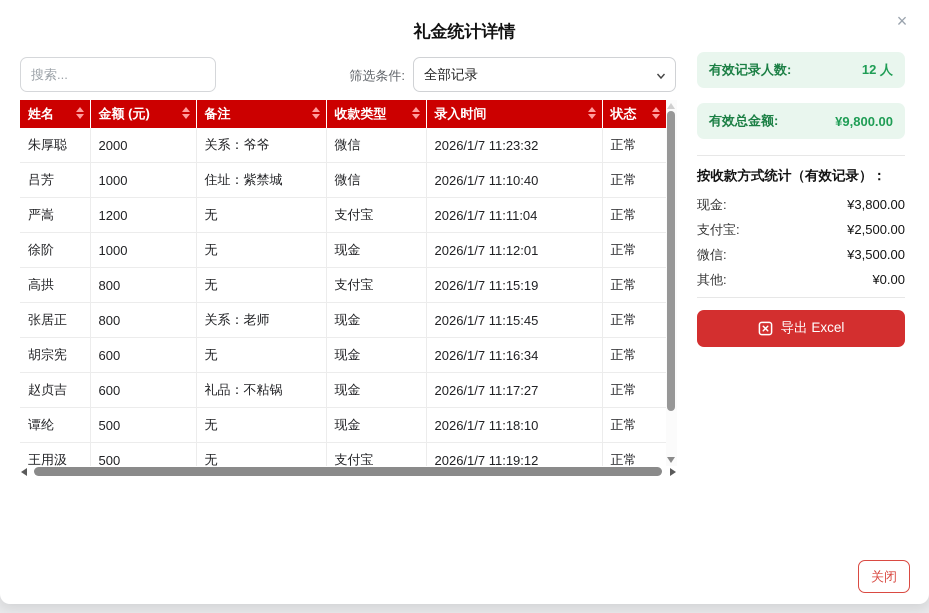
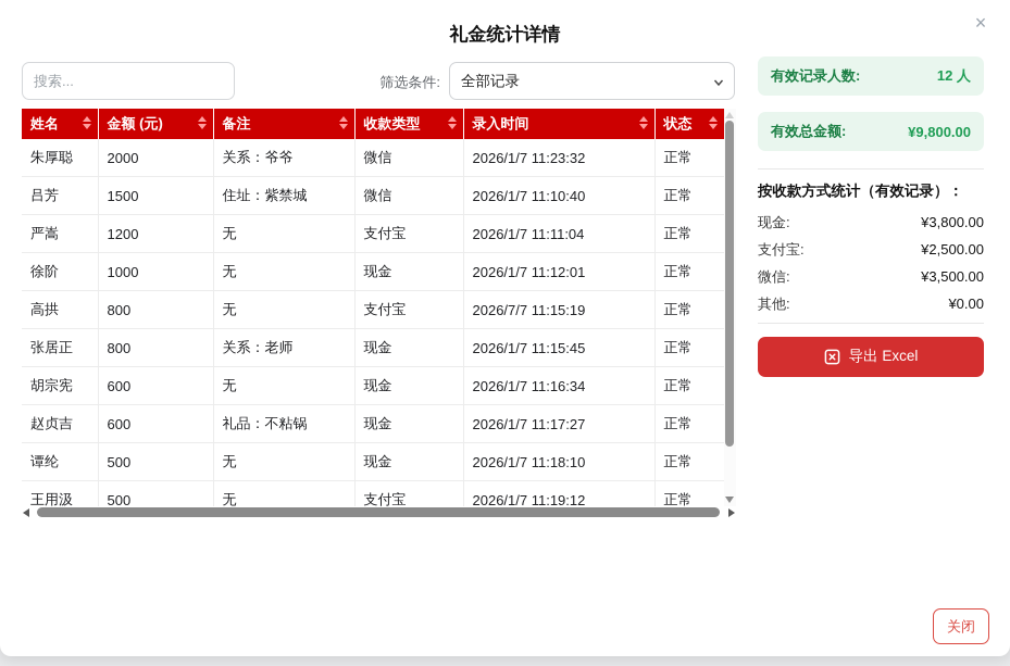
  礼金统计详情
  ×
  搜索...
  筛选条件:
  全部记录
  姓名	金额 (元)	备注	收款类型	录入时间	状态
  朱厚聪	2000	关系：爷爷	微信	2026/1/7 11:23:32	正常
- 吕芳	1000	住址：紫禁城	微信	2026/1/7 11:10:40	正常
+ 吕芳	1500	住址：紫禁城	微信	2026/1/7 11:10:40	正常
  严嵩	1200	无	支付宝	2026/1/7 11:11:04	正常
  徐阶	1000	无	现金	2026/1/7 11:12:01	正常
- 高拱	800	无	支付宝	2026/1/7 11:15:19	正常
+ 高拱	800	无	支付宝	2026/7/7 11:15:19	正常
  张居正	800	关系：老师	现金	2026/1/7 11:15:45	正常
  胡宗宪	600	无	现金	2026/1/7 11:16:34	正常
  赵贞吉	600	礼品：不粘锅	现金	2026/1/7 11:17:27	正常
  谭纶	500	无	现金	2026/1/7 11:18:10	正常
  王用汲	500	无	支付宝	2026/1/7 11:19:12	正常
  有效记录人数:
  12 人
  有效总金额:
  ¥9,800.00
  按收款方式统计（有效记录）：
  现金:
  ¥3,800.00
  支付宝:
  ¥2,500.00
  微信:
  ¥3,500.00
  其他:
  ¥0.00
  导出 Excel
  关闭
